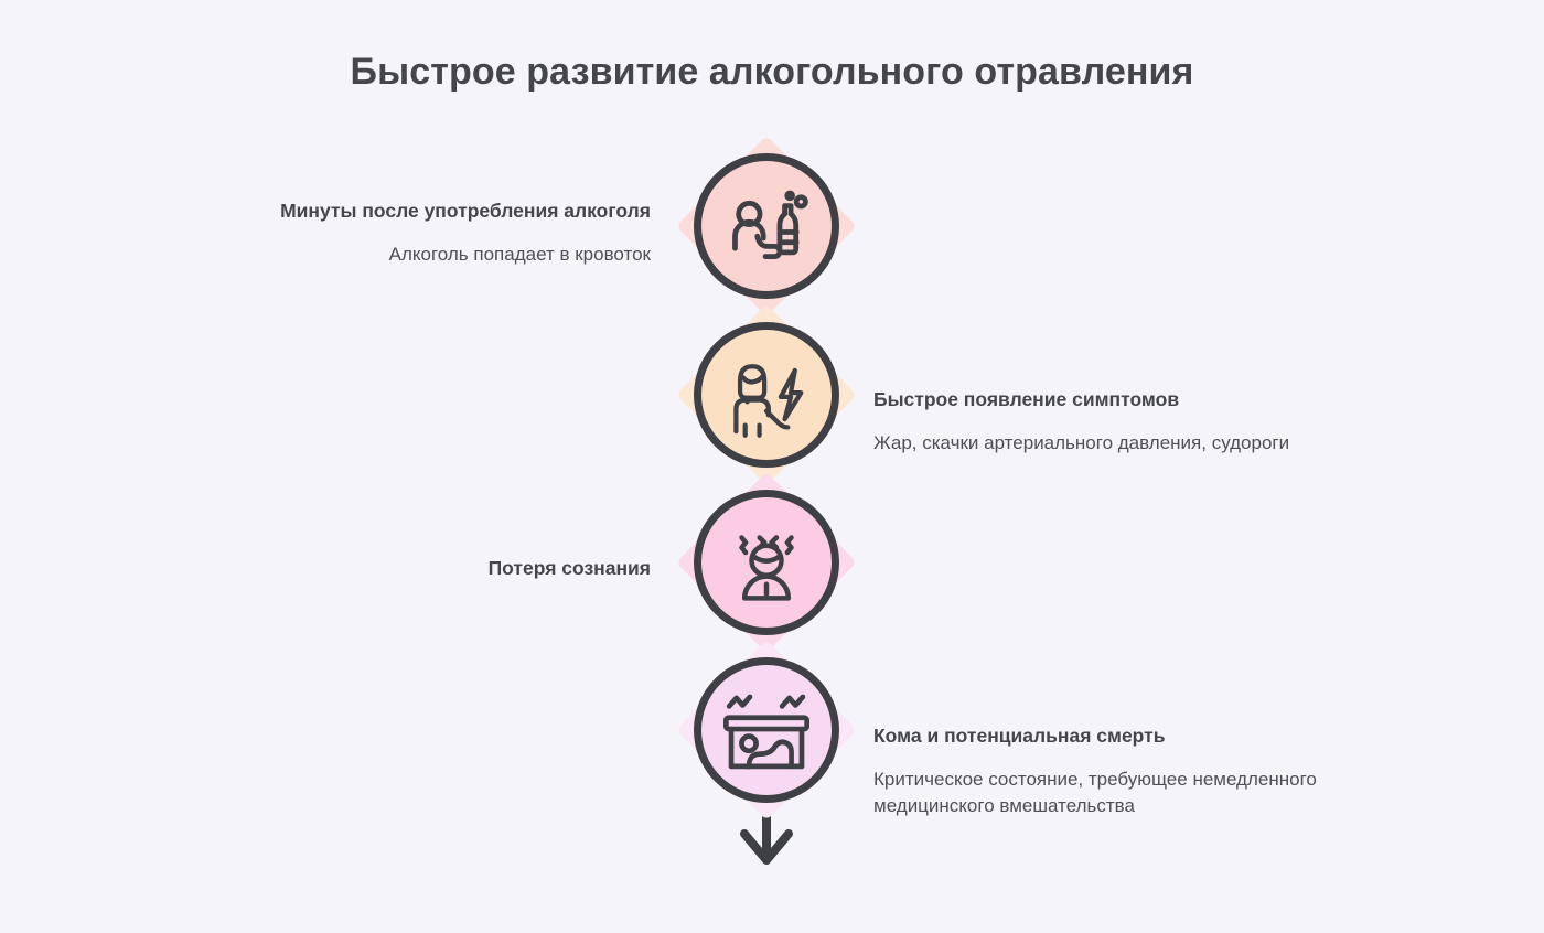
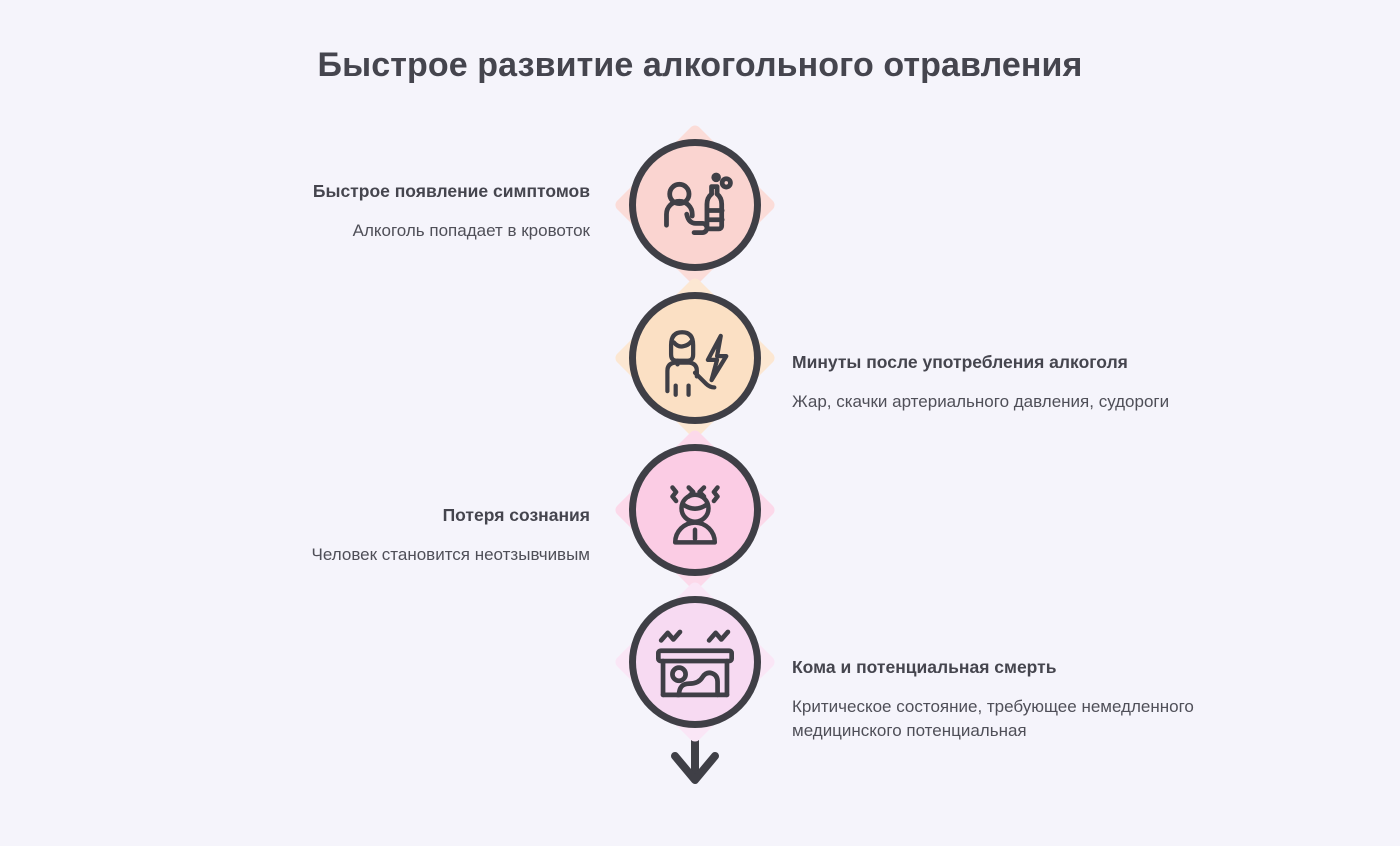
  Быстрое развитие алкогольного отравления
- Минуты после употребления алкоголя
+ Быстрое появление симптомов
  Алкоголь попадает в кровоток
- Быстрое появление симптомов
+ Минуты после употребления алкоголя
  Жар, скачки артериального давления, судороги
  Потеря сознания
+ Человек становится неотзывчивым
  Кома и потенциальная смерть
- Критическое состояние, требующее немедленного медицинского вмешательства
+ Критическое состояние, требующее немедленного медицинского потенциальная
